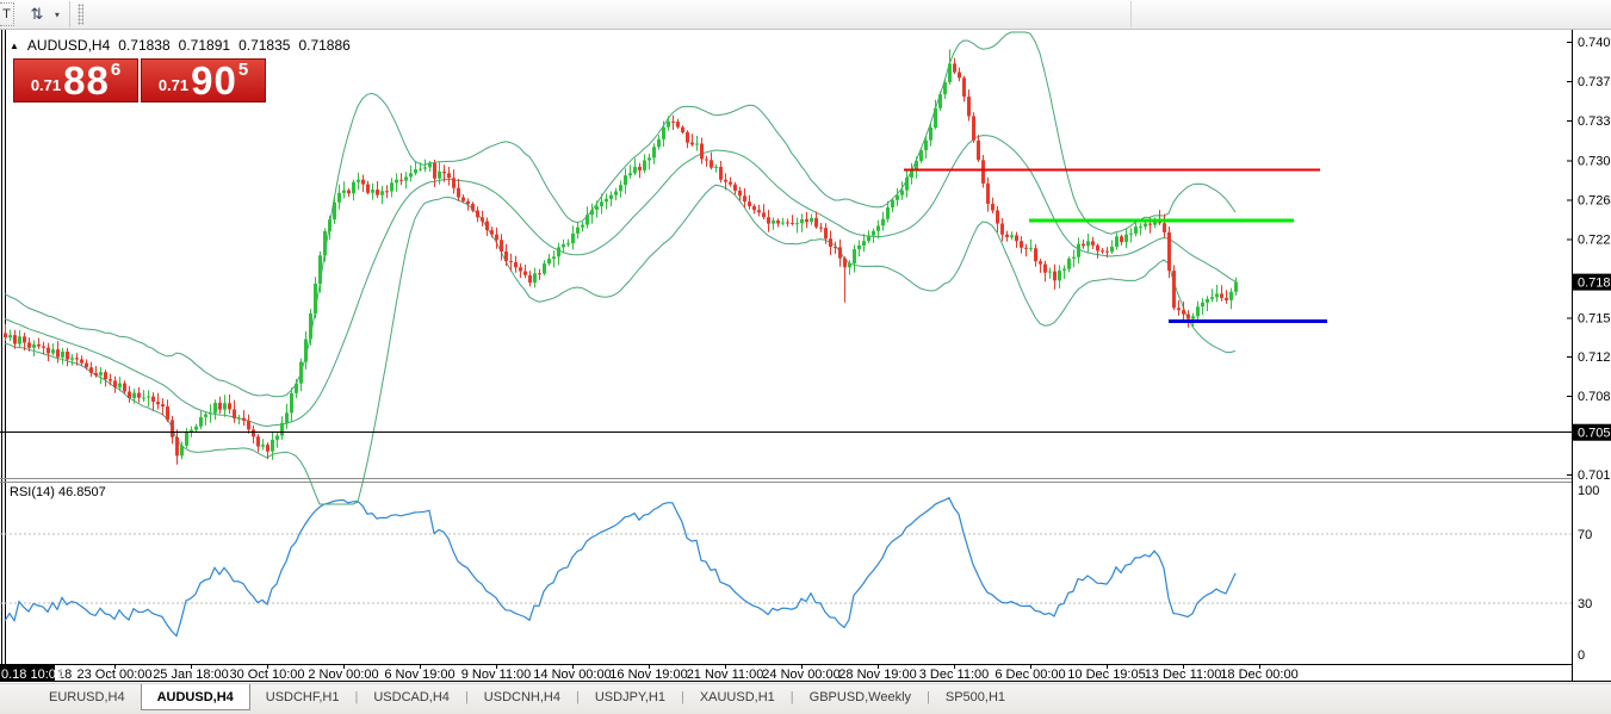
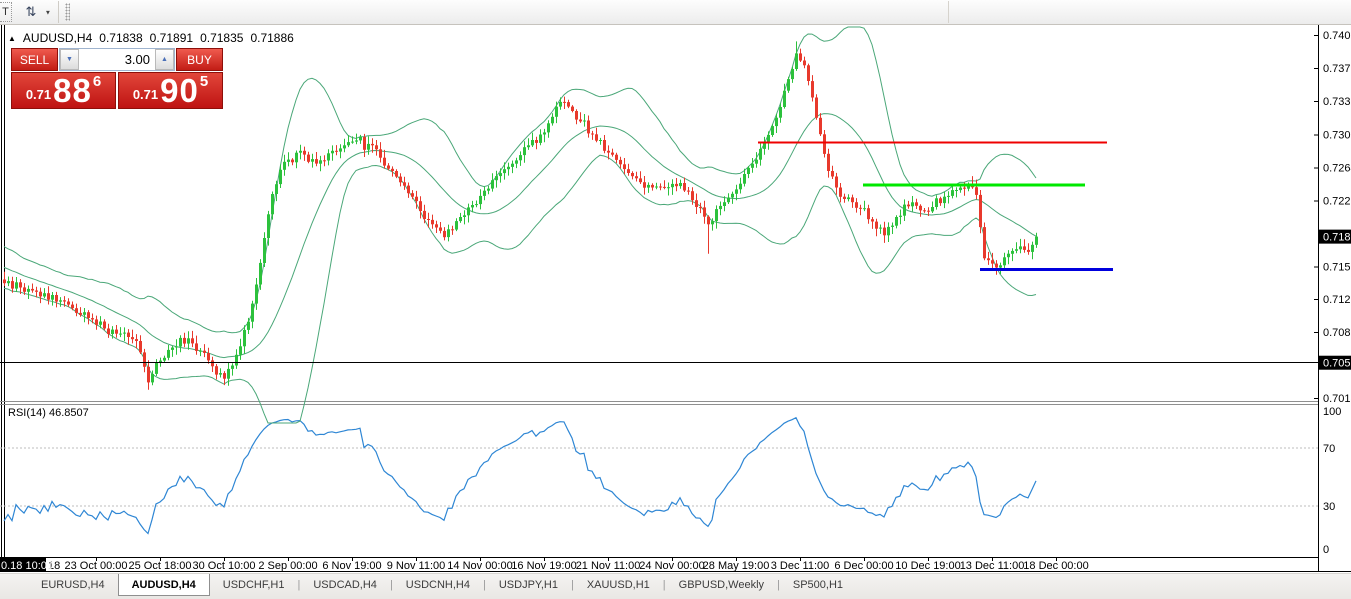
  T
  ⇅
  0.740
  0.737
  0.733
  0.730
  0.726
  0.722
  0.715
  0.712
  0.708
  0.701
  0.718
  0.705
  100
  70
  30
  0
  23 Oct 00:00
- 25 Jan 18:00
+ 25 Oct 18:00
  30 Oct 10:00
- 2 Nov 00:00
+ 2 Sep 00:00
  6 Nov 19:00
  9 Nov 11:00
  14 Nov 00:00
  16 Nov 19:00
  21 Nov 11:00
  24 Nov 00:00
- 28 Nov 19:00
+ 28 May 19:00
  3 Dec 11:00
  6 Dec 00:00
- 10 Dec 19:05
+ 10 Dec 19:00
  13 Dec 11:00
  18 Dec 00:00
  18
  0.18 10:00
  ▲
  AUDUSD,H4
  0.71838
  0.71891
  0.71835
  0.71886
+ SELL
+ 3.00
+ BUY
  0.71
  88
  6
  0.71
  90
  5
  RSI(14) 46.8507
  EURUSD,H4
  AUDUSD,H4
  USDCHF,H1
  |
  USDCAD,H4
  |
  USDCNH,H4
  |
  USDJPY,H1
  |
  XAUUSD,H1
  |
  GBPUSD,Weekly
  |
  SP500,H1
